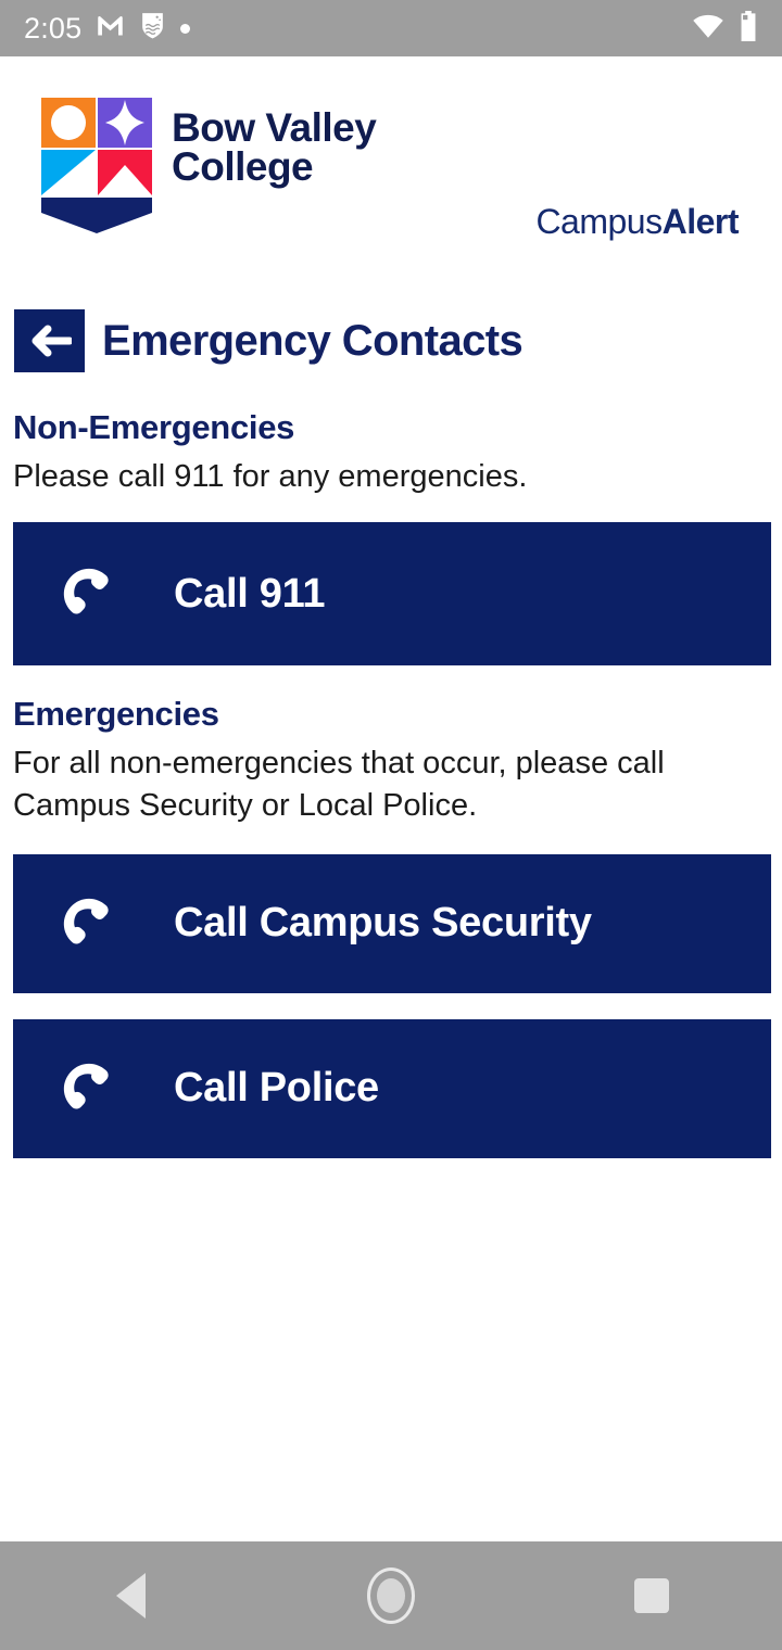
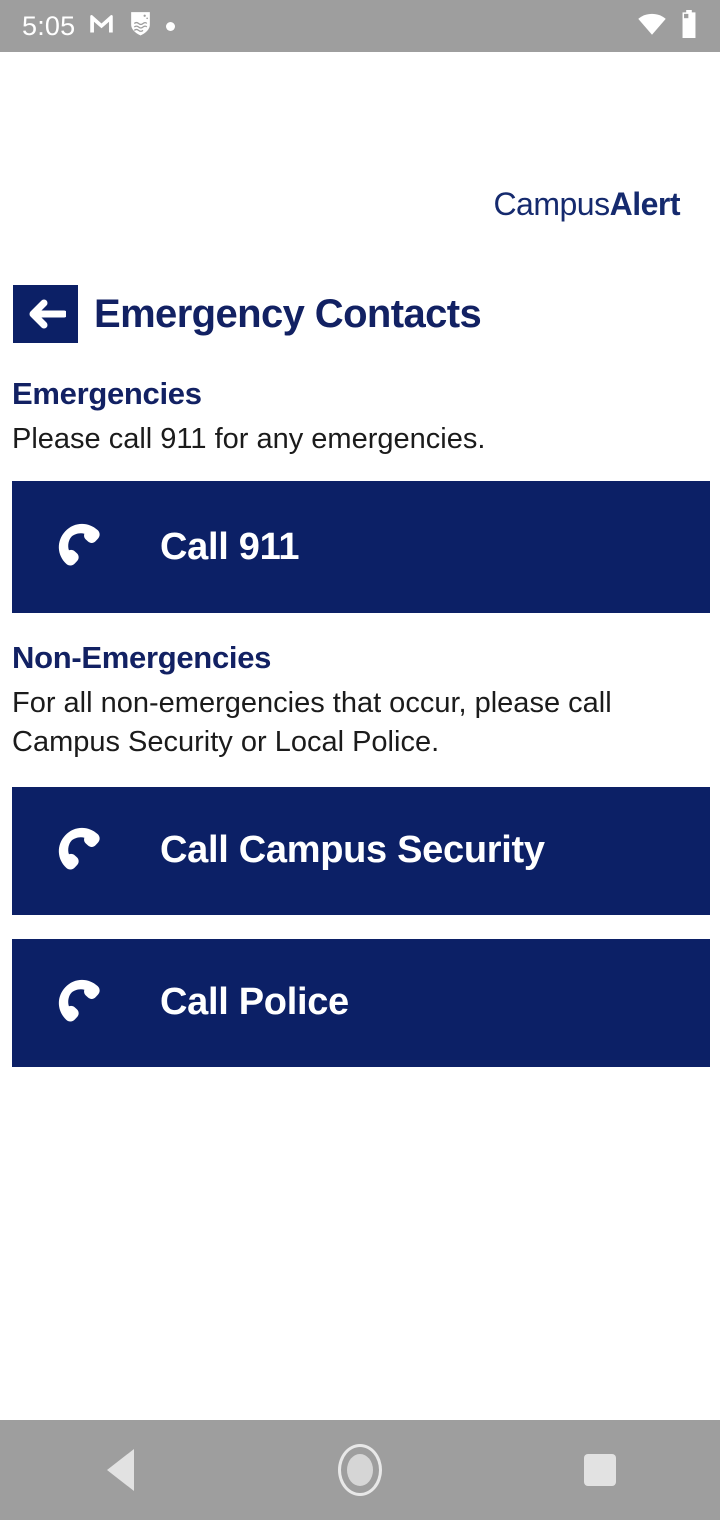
- 2:05
+ 5:05
- Bow Valley
- College
  CampusAlert
  Emergency Contacts
- Non-Emergencies
+ Emergencies
  Please call 911 for any emergencies.
  Call 911
- Emergencies
+ Non-Emergencies
  For all non-emergencies that occur, please call Campus Security or Local Police.
  Call Campus Security
  Call Police
